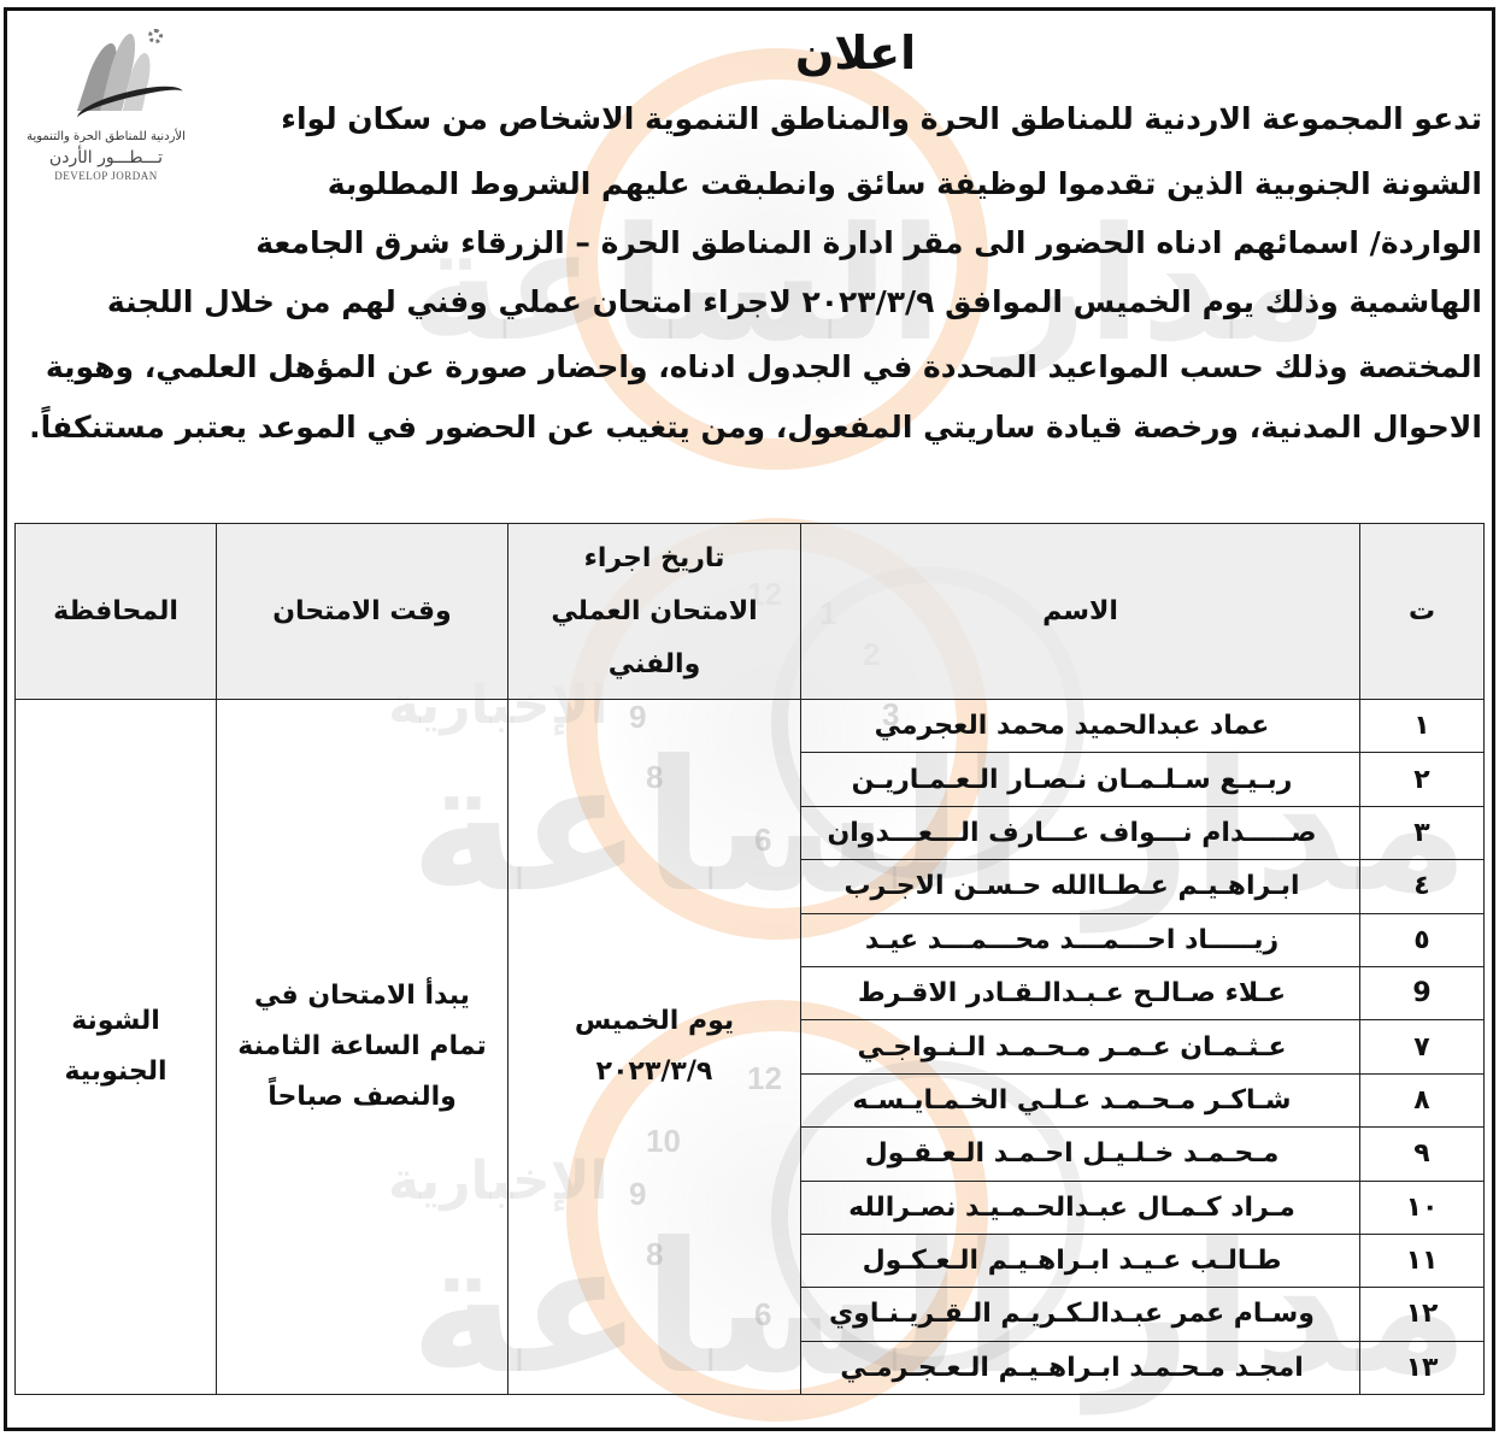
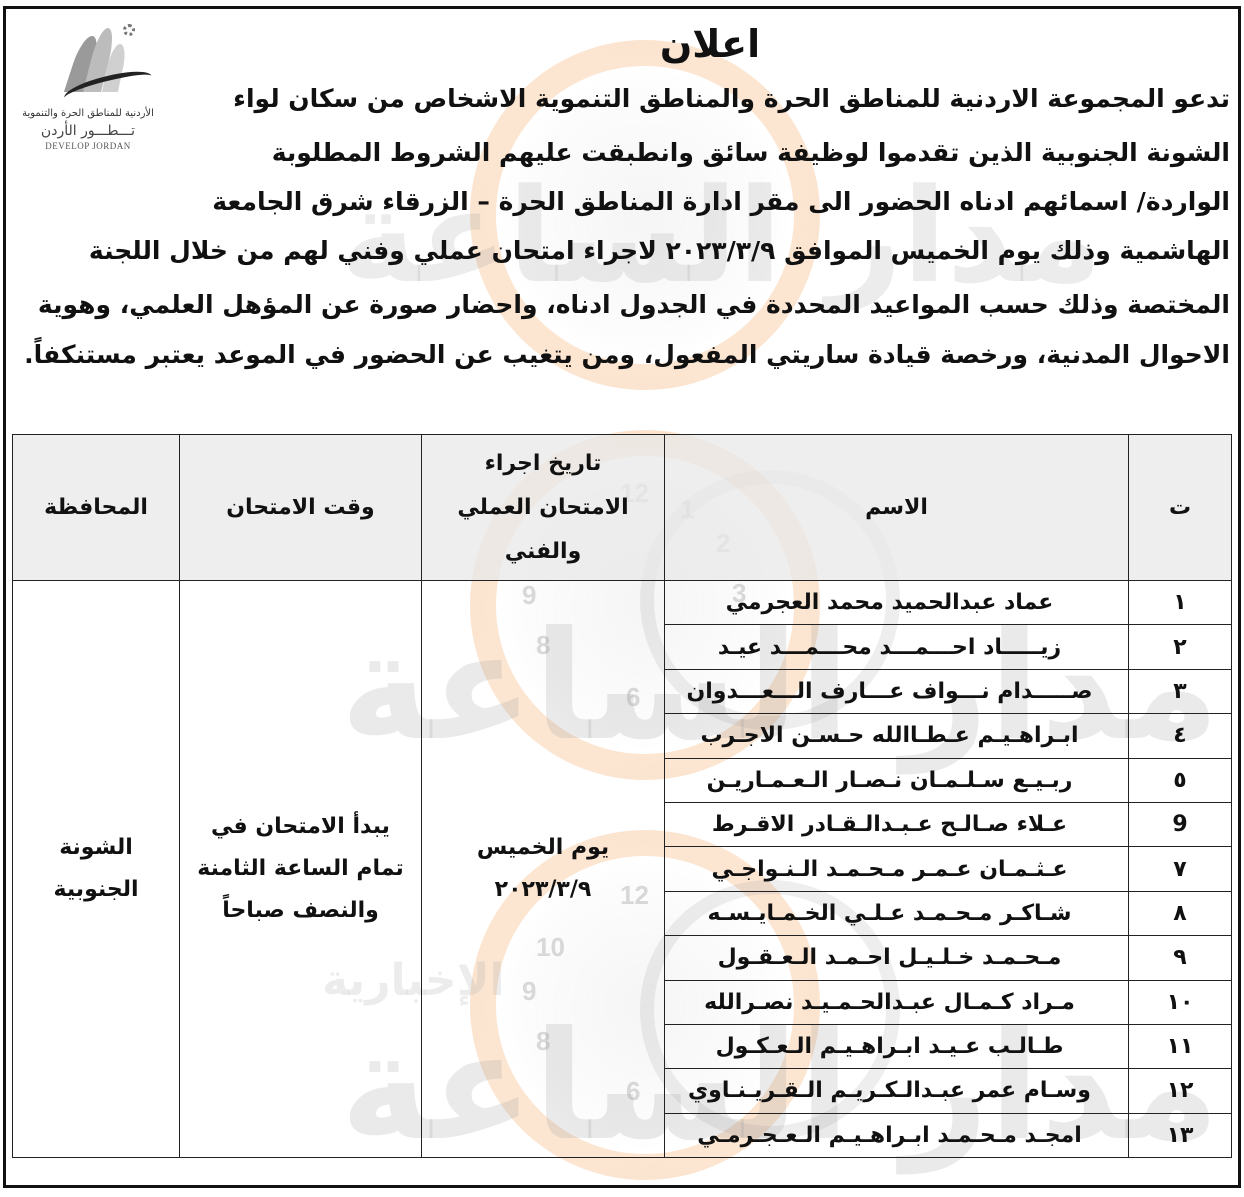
  12
  3
  9
  8
  6
  12
  10
  9
  8
  6
- الإخبارية
  الإخباية
  مدار الساعة
  مدار الساعة
  مدار الساعة
  الأردنية للمناطق الحرة والتنموية
  تـــطـــور الأردن
  DEVELOP JORDAN
  اعلان
  تدعو المجموعة الاردنية للمناطق الحرة والمناطق التنموية الاشخاص من سكان لواء
  الشونة الجنوبية الذين تقدموا لوظيفة سائق وانطبقت عليهم الشروط المطلوبة
  الواردة/ اسمائهم ادناه الحضور الى مقر ادارة المناطق الحرة – الزرقاء شرق الجامعة
  الهاشمية وذلك يوم الخميس الموافق ٢٠٢٣/٣/٩ لاجراء امتحان عملي وفني لهم من خلال اللجنة
  المختصة وذلك حسب المواعيد المحددة في الجدول ادناه، واحضار صورة عن المؤهل العلمي، وهوية
  الاحوال المدنية، ورخصة قيادة ساريتي المفعول، ومن يتغيب عن الحضور في الموعد يعتبر مستنكفاً.
  ت	الاسم	تاريخ اجراء الامتحان العملي والفني	وقت الامتحان	المحافظة
  ١	عماد عبدالحميد محمد العجرمي	يوم الخميس ٢٠٢٣/٣/٩	يبدأ الامتحان في تمام الساعة الثامنة والنصف صباحاً	الشونة الجنوبية
- ٢	ربـيـع سـلـمـان نـصـار الـعـمـاريـن
+ ٢	زيـــــاد احـــمـــد محـــمـــد عيـد
  ٣	صـــــدام نـــواف عـــارف الـــعـــدوان
  ٤	ابـراهـيـم عـطـاالله حـسـن الاجـرب
- ٥	زيـــــاد احـــمـــد محـــمـــد عيـد
+ ٥	ربـيـع سـلـمـان نـصـار الـعـمـاريـن
  9	عـلاء صـالـح عـبـدالـقـادر الاقـرط
  ٧	عـثـمـان عـمـر مـحـمـد الـنـواجـي
  ٨	شـاكـر مـحـمـد عـلـي الخـمـايـسـه
  ٩	مـحـمـد خـلـيـل احـمـد الـعـقـول
  ١٠	مـراد كـمـال عبـدالحـمـيـد نصـرالله
  ١١	طـالـب عـيـد ابـراهـيـم الـعـكـول
  ١٢	وسـام عمر عبـدالـكـريـم الـقـريـنـاوي
  ١٣	امجـد مـحـمـد ابـراهـيـم الـعـجـرمـي
